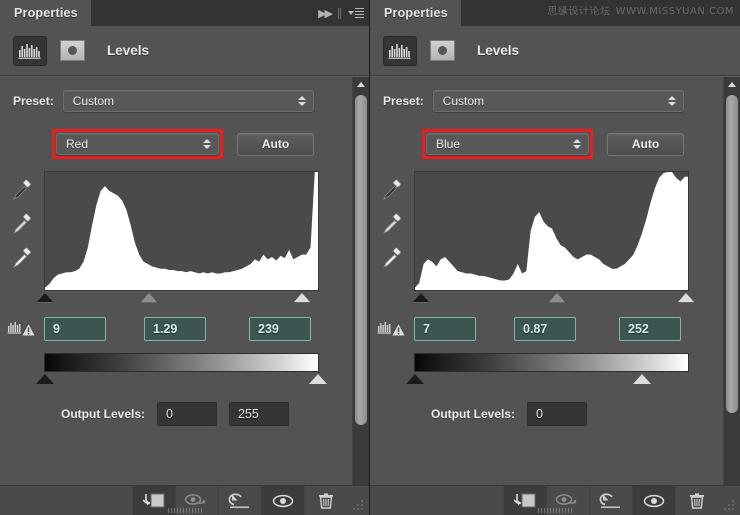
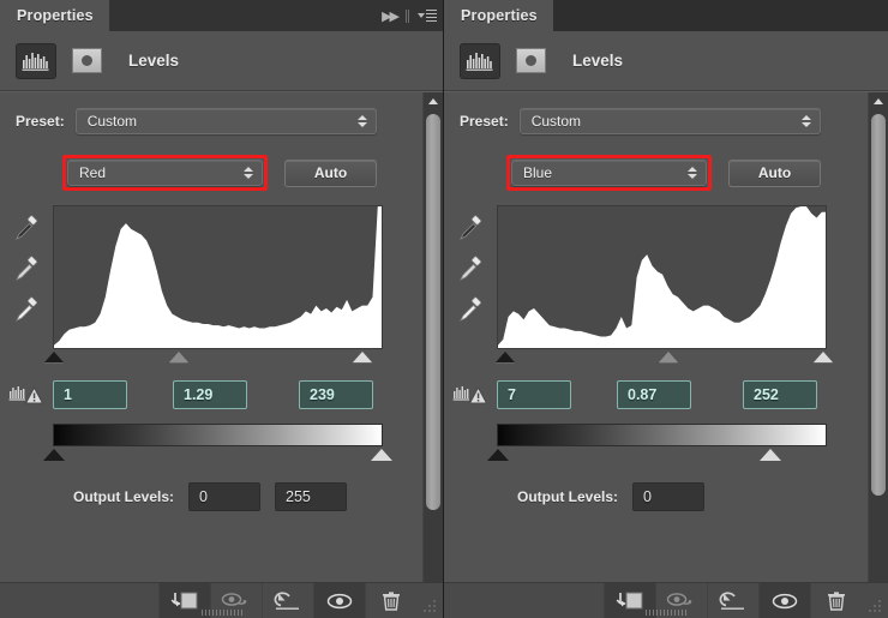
  Properties
  ▶▶
  Levels
  Preset:
  Custom
  Red
  Auto
- 9
+ 1
  1.29
  239
  Output Levels:
  0
  255
  Properties
- 思缘设计论坛 WWW.MISSYUAN.COM
  Levels
  Preset:
  Custom
  Blue
  Auto
  7
  0.87
  252
  Output Levels:
  0
